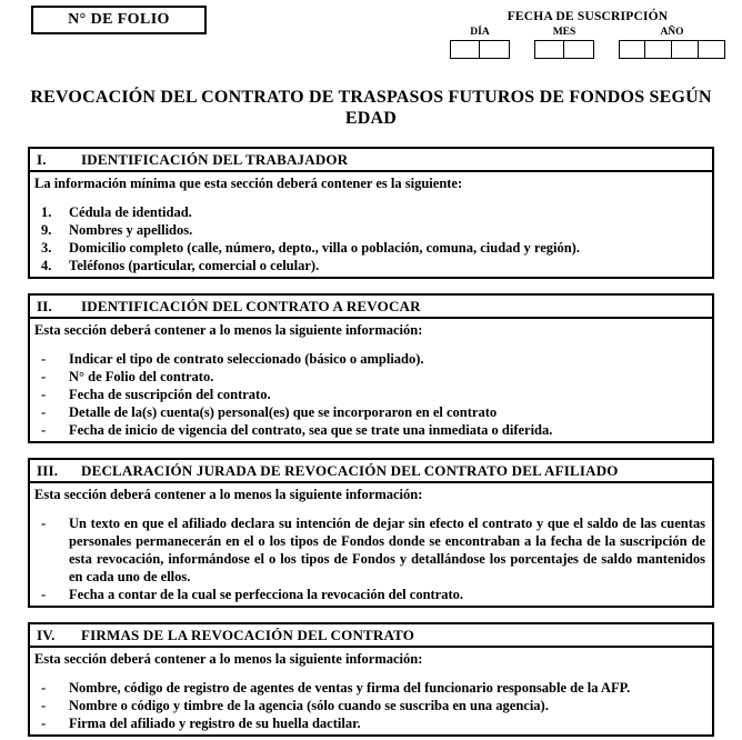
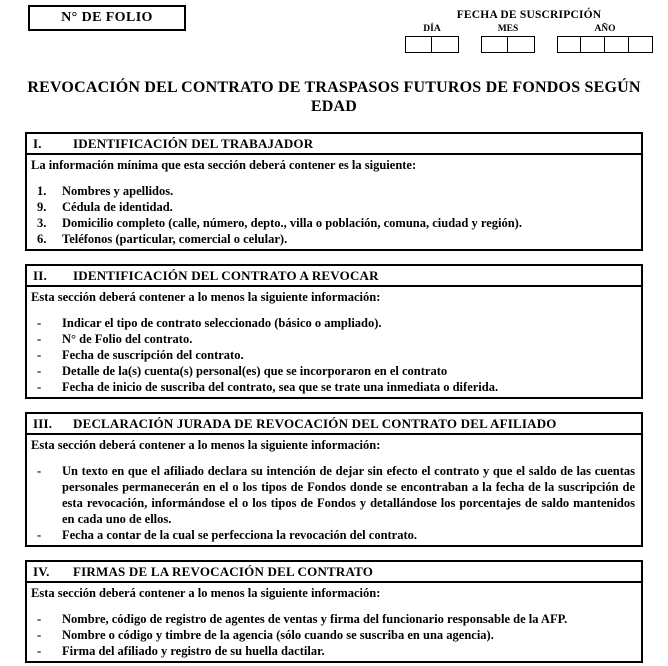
  N° DE FOLIO
  FECHA DE SUSCRIPCIÓN
  DÍA
  MES
  AÑO
  REVOCACIÓN DEL CONTRATO DE TRASPASOS FUTUROS DE FONDOS SEGÚN
  EDAD
  I.
  IDENTIFICACIÓN DEL TRABAJADOR
  La información mínima que esta sección deberá contener es la siguiente:
  1.
- Cédula de identidad.
+ Nombres y apellidos.
  9.
- Nombres y apellidos.
+ Cédula de identidad.
  3.
  Domicilio completo (calle, número, depto., villa o población, comuna, ciudad y región).
- 4.
+ 6.
  Teléfonos (particular, comercial o celular).
  II.
  IDENTIFICACIÓN DEL CONTRATO A REVOCAR
  Esta sección deberá contener a lo menos la siguiente información:
  -
  Indicar el tipo de contrato seleccionado (básico o ampliado).
  -
  N° de Folio del contrato.
  -
  Fecha de suscripción del contrato.
  -
  Detalle de la(s) cuenta(s) personal(es) que se incorporaron en el contrato
  -
- Fecha de inicio de vigencia del contrato, sea que se trate una inmediata o diferida.
+ Fecha de inicio de suscriba del contrato, sea que se trate una inmediata o diferida.
  III.
  DECLARACIÓN JURADA DE REVOCACIÓN DEL CONTRATO DEL AFILIADO
  Esta sección deberá contener a lo menos la siguiente información:
  -
  Un texto en que el afiliado declara su intención de dejar sin efecto el contrato y que el saldo de las cuentas personales permanecerán en el o los tipos de Fondos donde se encontraban a la fecha de la suscripción de esta revocación, informándose el o los tipos de Fondos y detallándose los porcentajes de saldo mantenidos en cada uno de ellos.
  -
  Fecha a contar de la cual se perfecciona la revocación del contrato.
  IV.
  FIRMAS DE LA REVOCACIÓN DEL CONTRATO
  Esta sección deberá contener a lo menos la siguiente información:
  -
  Nombre, código de registro de agentes de ventas y firma del funcionario responsable de la AFP.
  -
  Nombre o código y timbre de la agencia (sólo cuando se suscriba en una agencia).
  -
  Firma del afiliado y registro de su huella dactilar.
